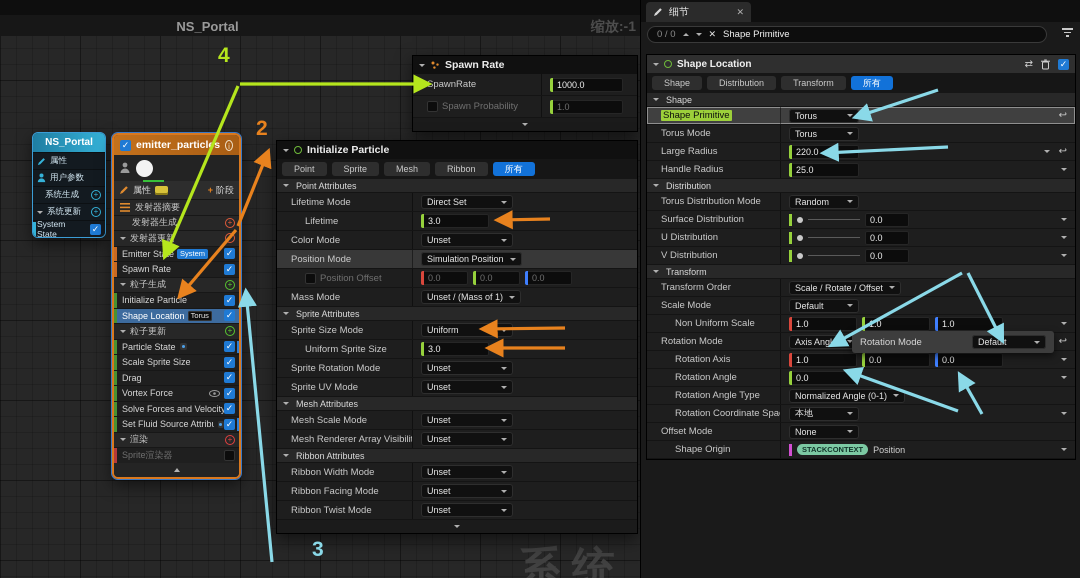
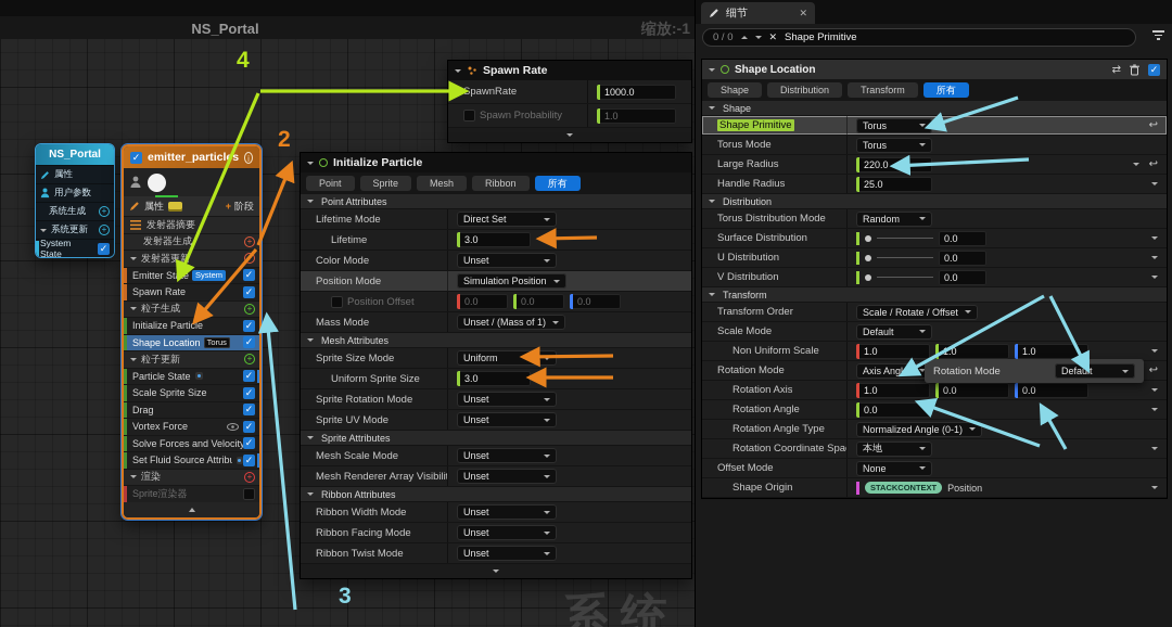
  NS_Portal
  缩放:-1
  系统
  NS_Portal
  属性
  用户参数
  系统生成
  +
  系统更新
  +
  System State
  ✓
  ✓
  emitter_particls
  i
  属性
  +
  阶段
  发射器摘要
  发射器生成
  +
  发射器更新
  Emitter State
  System
  ✓
  Spawn Rate
  ✓
  粒子生成
  +
  Initialize Particle
  ✓
  Shape Location
  Torus
  ✓
  粒子更新
  +
  Particle State
  ✓
  Scale Sprite Size
  ✓
  Drag
  ✓
  Vortex Force
  ✓
  Solve Forces and Velocit
  ✓
  Set Fluid Source Attrib
  ✓
  渲染
  +
  Sprite渲染器
  Spawn Rate
  SpawnRate
  1000.0
  Spawn Probability
  1.0
  Initialize Particle
  Point
  Sprite
  Mesh
  Ribbon
  所有
  Point Attributes
  Lifetime Mode
  Direct Set
  Lifetime
  3.0
  Color Mode
  Unset
  Position Mode
  Simulation Position
  Position Offset
  0.0
  0.0
  0.0
  Mass Mode
  Unset / (Mass of 1)
- Sprite Attributes
+ Mesh Attributes
  Sprite Size Mode
  Uniform
  Uniform Sprite Size
  3.0
  Sprite Rotation Mode
  Unset
  Sprite UV Mode
  Unset
- Mesh Attributes
+ Sprite Attributes
  Mesh Scale Mode
  Unset
  Mesh Renderer Array Visibili
  Unset
  Ribbon Attributes
  Ribbon Width Mode
  Unset
  Ribbon Facing Mode
  Unset
  Ribbon Twist Mode
  Unset
  细节
  ✕
  0 / 0
  ✕
  Shape Primitive
  Shape Location
  ⇄
  ✓
  Shape
  Distribution
  Transform
  所有
  Shape
  Shape Primitive
  Torus
  ↩
  Torus Mode
  Torus
  Large Radius
  220.0
  ↩
  Handle Radius
  25.0
  Distribution
  Torus Distribution Mode
  Random
  Surface Distribution
  0.0
  U Distribution
  0.0
  V Distribution
  0.0
  Transform
  Transform Order
  Scale / Rotate / Offset
  Scale Mode
  Default
  Non Uniform Scale
  1.0
  1.0
  Rotation Mode
  Axis Angle
  ↩
  Rotation Mode
  Default
  Rotation Axis
  1.0
  0.0
  0.0
  Rotation Angle
  0.0
  Rotation Angle Type
  Normalized Angle (0-1)
  Rotation Coordinate Spa
  本地
  Offset Mode
  None
  Shape Origin
  STACKCONTEXT
  Position
  4
  2
  3
